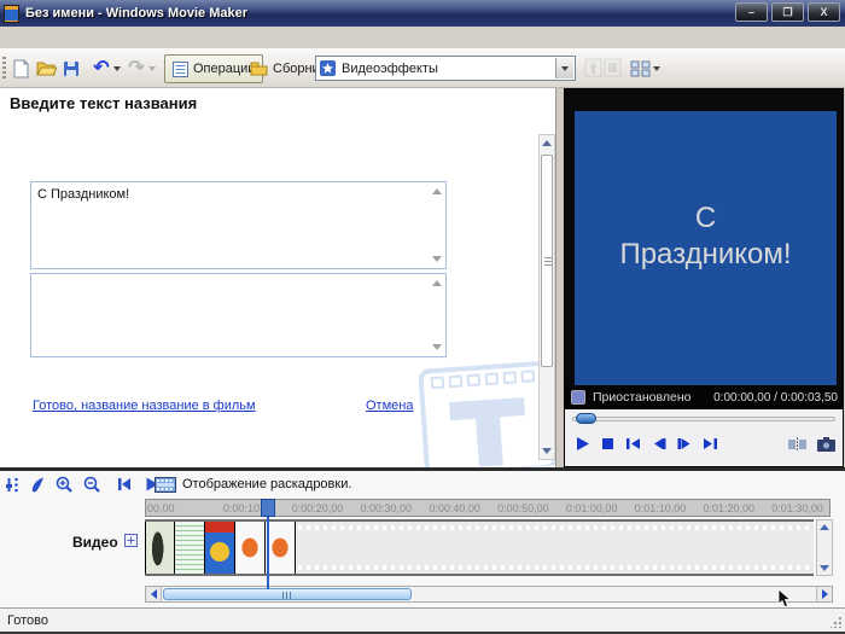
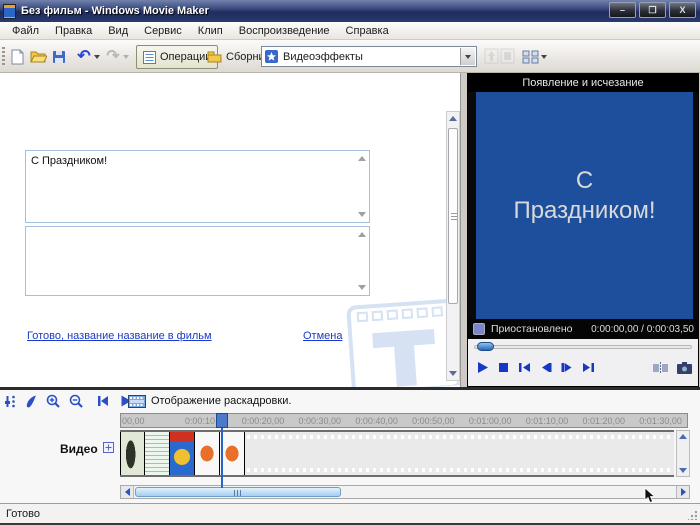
- Без имени - Windows Movie Maker
+ Без фильм - Windows Movie Maker
  –
  ❐
  X
+ Файл
+ Правка
+ Вид
+ Сервис
+ Клип
+ Воспроизведение
+ Справка
  ↶
  ↷
  Операци
  Видеоэффекты
- Введите текст названия
  С Праздником!
  Готово, название название в фильм
  Отмена
+ Появление и исчезание
  С
  Праздником!
  Приостановлено
  0:00:00,00 / 0:00:03,50
  Отображение раскадровки.
  00,00
  0:00:10
  0:00:20,00
  0:00:30,00
  0:00:40,00
  0:00:50,00
  0:01:00,00
  0:01:10,00
  0:01:20,00
  0:01:30,00
  Видео
  Готово
